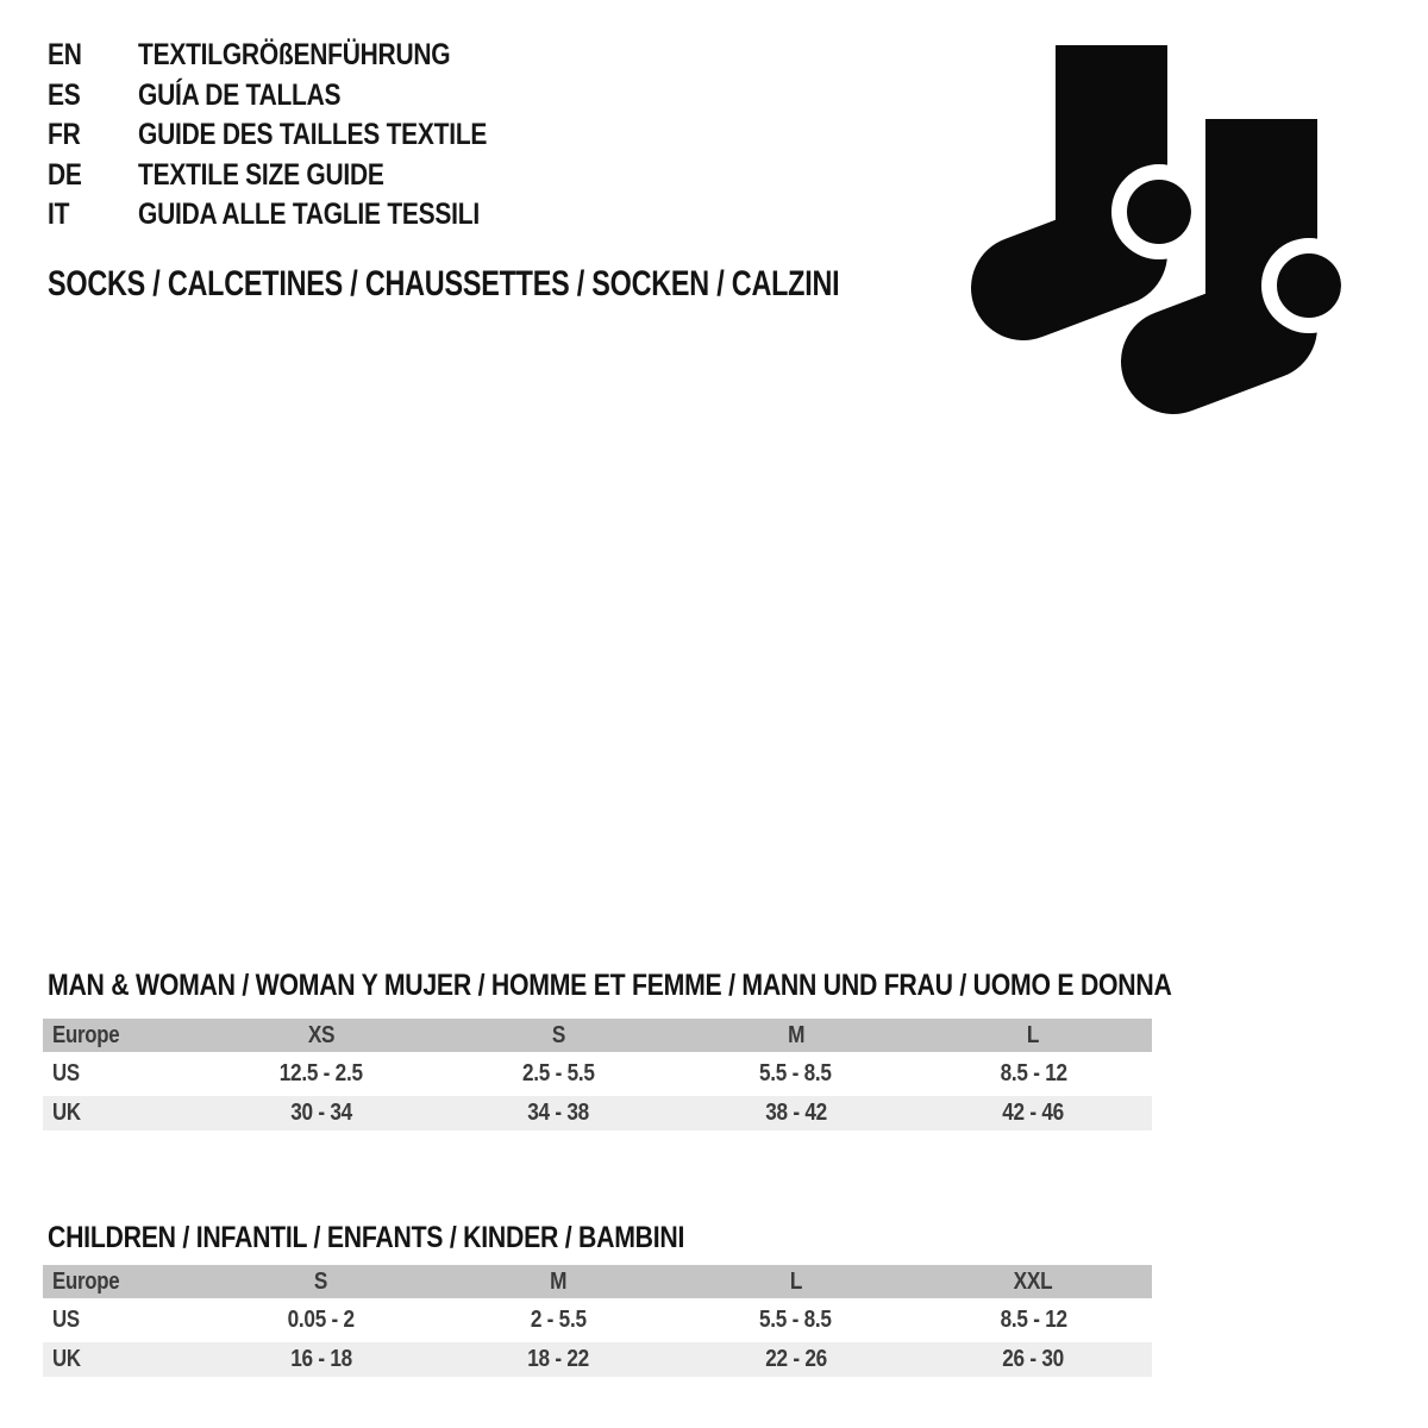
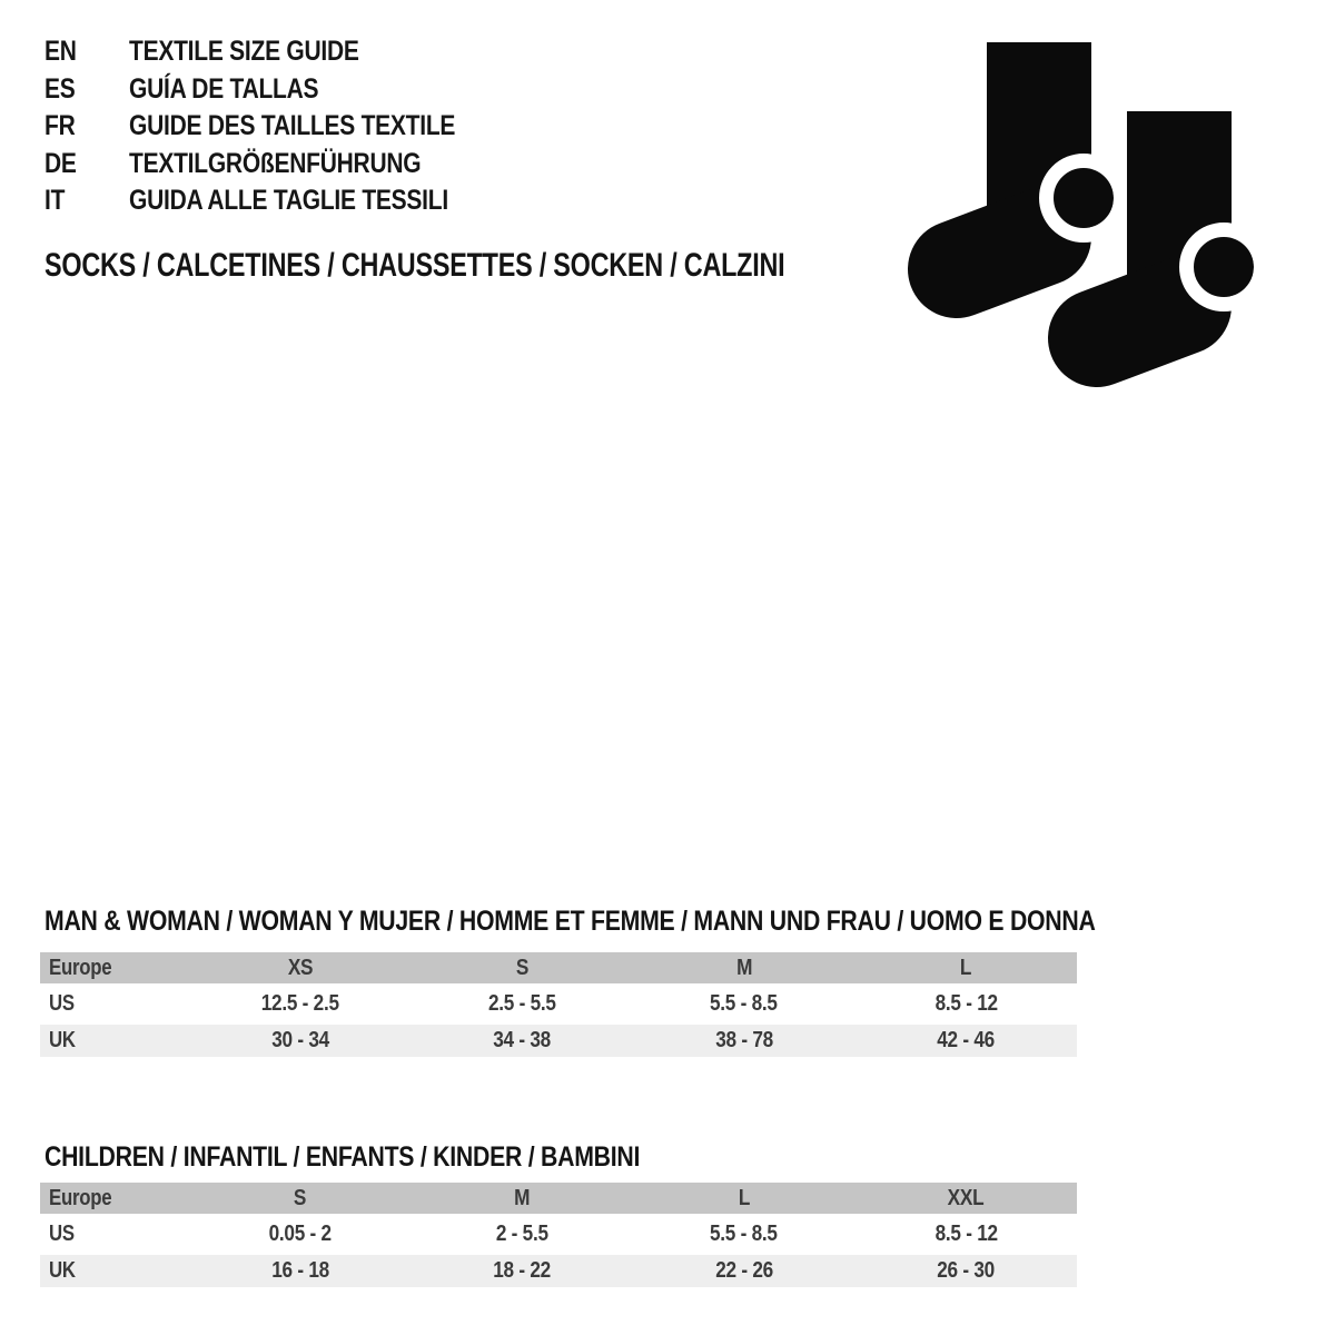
  EN
- TEXTILGRÖßENFÜHRUNG
+ TEXTILE SIZE GUIDE
  ES
  GUÍA DE TALLAS
  FR
  GUIDE DES TAILLES TEXTILE
  DE
- TEXTILE SIZE GUIDE
+ TEXTILGRÖßENFÜHRUNG
  IT
  GUIDA ALLE TAGLIE TESSILI
  SOCKS / CALCETINES / CHAUSSETTES / SOCKEN / CALZINI
  MAN & WOMAN / WOMAN Y MUJER / HOMME ET FEMME / MANN UND FRAU / UOMO E DONNA
  Europe
  XS
  S
  M
  L
  US
  12.5 - 2.5
  2.5 - 5.5
  5.5 - 8.5
  8.5 - 12
  UK
  30 - 34
  34 - 38
- 38 - 42
+ 38 - 78
  42 - 46
  CHILDREN / INFANTIL / ENFANTS / KINDER / BAMBINI
  Europe
  S
  M
  L
  XXL
  US
  0.05 - 2
  2 - 5.5
  5.5 - 8.5
  8.5 - 12
  UK
  16 - 18
  18 - 22
  22 - 26
  26 - 30
